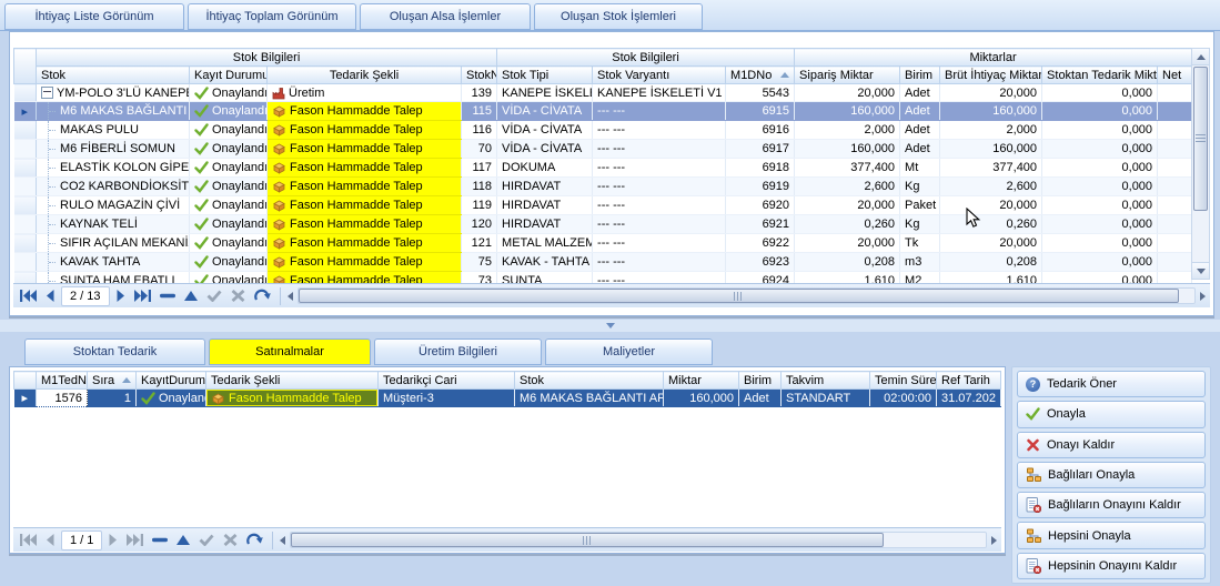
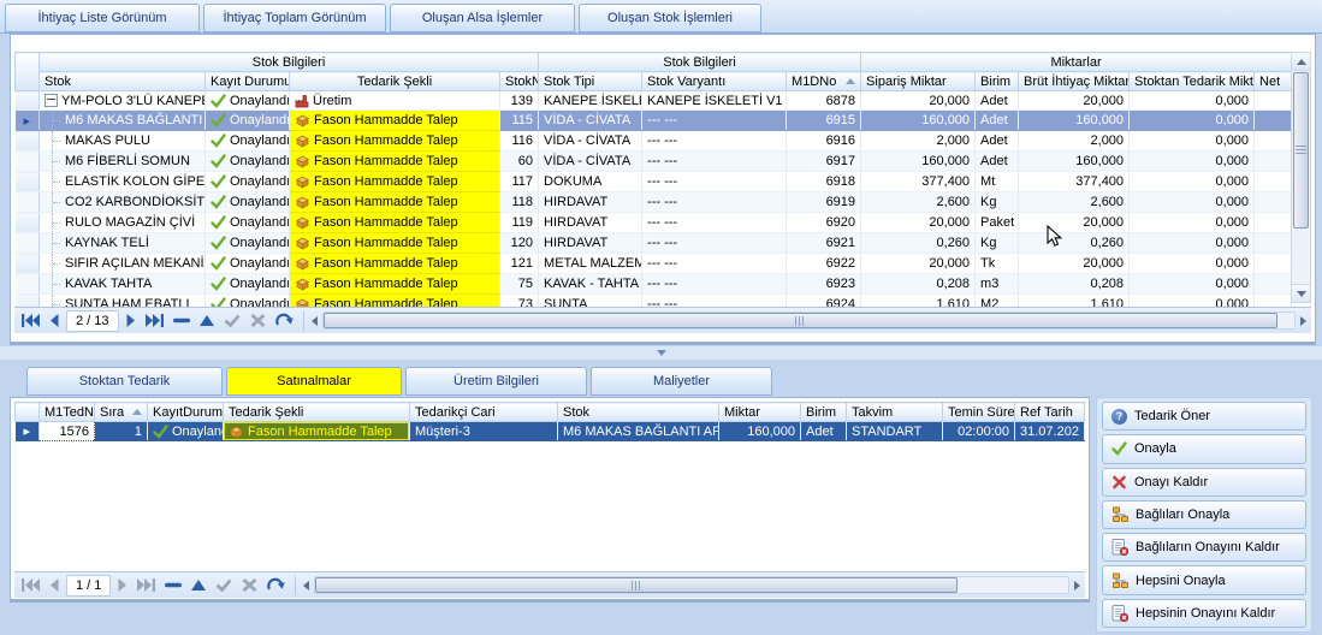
  İhtiyaç Liste Görünüm
  İhtiyaç Toplam Görünüm
  Oluşan Alsa İşlemler
  Oluşan Stok İşlemleri
  	Stok Bilgileri	Stok Bilgileri	Miktarlar
  Stok	Kayıt Durumu	Tedarik Şekli	StokN	Stok Tipi	Stok Varyantı	M1DNo	Sipariş Miktar	Birim	Brüt İhtiyaç Miktar	Stoktan Tedarik Mikt	Net
- 	YM-POLO 3'LÜ KANEP	Onaylandı	Üretim	139	KANEPE İSKEL	KANEPE İSKELETİ V1	5543	20,000	Adet	20,000	0,000
+ 	YM-POLO 3'LÜ KANEP	Onaylandı	Üretim	139	KANEPE İSKEL	KANEPE İSKELETİ V1	6878	20,000	Adet	20,000	0,000
  ▸	M6 MAKAS BAĞLANTI	Onaylandı	Fason Hammadde Talep	115	VİDA - CİVATA	--- ---	6915	160,000	Adet	160,000	0,000
  	MAKAS PULU	Onaylandı	Fason Hammadde Talep	116	VİDA - CİVATA	--- ---	6916	2,000	Adet	2,000	0,000
- 	M6 FİBERLİ SOMUN	Onaylandı	Fason Hammadde Talep	70	VİDA - CİVATA	--- ---	6917	160,000	Adet	160,000	0,000
+ 	M6 FİBERLİ SOMUN	Onaylandı	Fason Hammadde Talep	60	VİDA - CİVATA	--- ---	6917	160,000	Adet	160,000	0,000
  	ELASTİK KOLON GİPE	Onaylandı	Fason Hammadde Talep	117	DOKUMA	--- ---	6918	377,400	Mt	377,400	0,000
  	CO2 KARBONDİOKSİT	Onaylandı	Fason Hammadde Talep	118	HIRDAVAT	--- ---	6919	2,600	Kg	2,600	0,000
  	RULO MAGAZİN ÇİVİ	Onaylandı	Fason Hammadde Talep	119	HIRDAVAT	--- ---	6920	20,000	Paket	20,000	0,000
  	KAYNAK TELİ	Onaylandı	Fason Hammadde Talep	120	HIRDAVAT	--- ---	6921	0,260	Kg	0,260	0,000
  	SIFIR AÇILAN MEKANİ	Onaylandı	Fason Hammadde Talep	121	METAL MALZEM	--- ---	6922	20,000	Tk	20,000	0,000
  	KAVAK TAHTA	Onaylandı	Fason Hammadde Talep	75	KAVAK - TAHTA	--- ---	6923	0,208	m3	0,208	0,000
  	SUNTA HAM EBATLI	Onaylandı	Fason Hammadde Talep	73	SUNTA	--- ---	6924	1,610	M2	1,610	0,000
  2 / 13
  Stoktan Tedarik
  Satınalmalar
  Üretim Bilgileri
  Maliyetler
  	M1TedN	Sıra	KayıtDurum	Tedarik Şekli	Tedarikçi Cari	Stok	Miktar	Birim	Takvim	Temin Süre	Ref Tarih
  ▸	1576	1	Onaylan	Fason Hammadde Talep	Müşteri-3	M6 MAKAS BAĞLANTI AP	160,000	Adet	STANDART	02:00:00	31.07.202
  1 / 1
  ?
  Tedarik Öner
  Onayla
  Onayı Kaldır
  Bağlıları Onayla
  Bağlıların Onayını Kaldır
  Hepsini Onayla
  Hepsinin Onayını Kaldır
